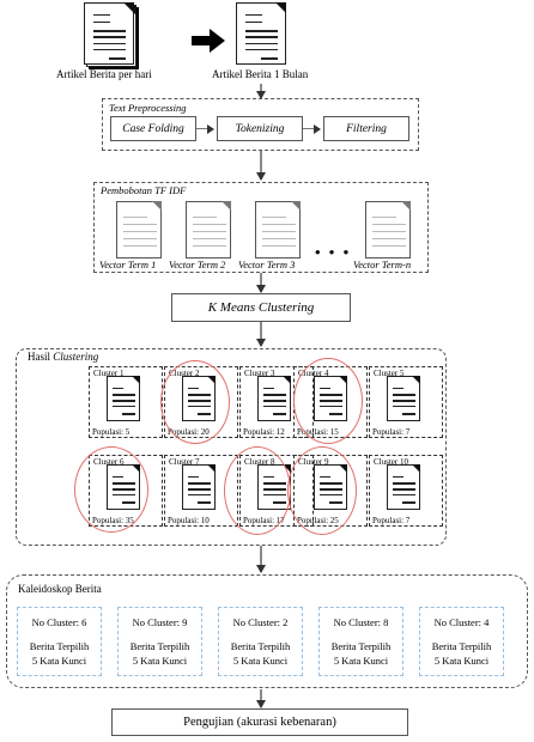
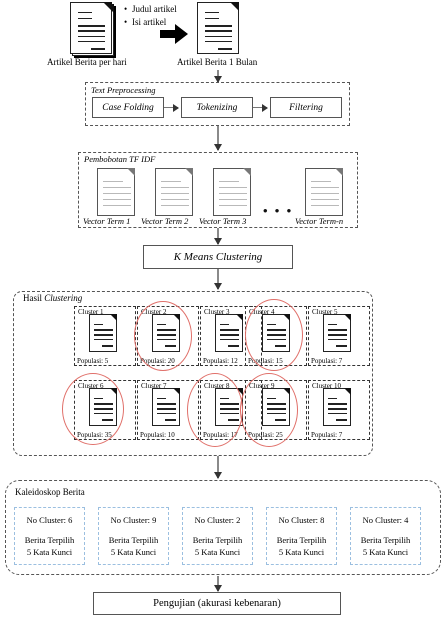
+ • Judul artikel
+ • Isi artikel
  Artikel Berita per hari
  Artikel Berita 1 Bulan
  Text Preprocessing
  Case Folding
  Tokenizing
  Filtering
  Pembobotan TF IDF
  • • •
  Vector Term 1
  Vector Term 2
  Vector Term 3
  Vector Term-n
  K Means Clustering
  Hasil Clustering
  Cluster 1
  Populasi: 5
  Cluster 2
  Populasi: 20
  Cluster 3
  Populasi: 12
  Cluster 4
  Populasi: 15
  Cluster 5
  Populasi: 7
  Cluster 6
  Populasi: 35
  Cluster 7
  Populasi: 10
  Cluster 8
  Populasi: 17
  Cluster 9
  Populasi: 25
  Cluster 10
  Populasi: 7
  Kaleidoskop Berita
  No Cluster: 6
  Berita Terpilih
  5 Kata Kunci
  No Cluster: 9
  Berita Terpilih
  5 Kata Kunci
  No Cluster: 2
  Berita Terpilih
  5 Kata Kunci
  No Cluster: 8
  Berita Terpilih
  5 Kata Kunci
  No Cluster: 4
  Berita Terpilih
  5 Kata Kunci
  Pengujian (akurasi kebenaran)
